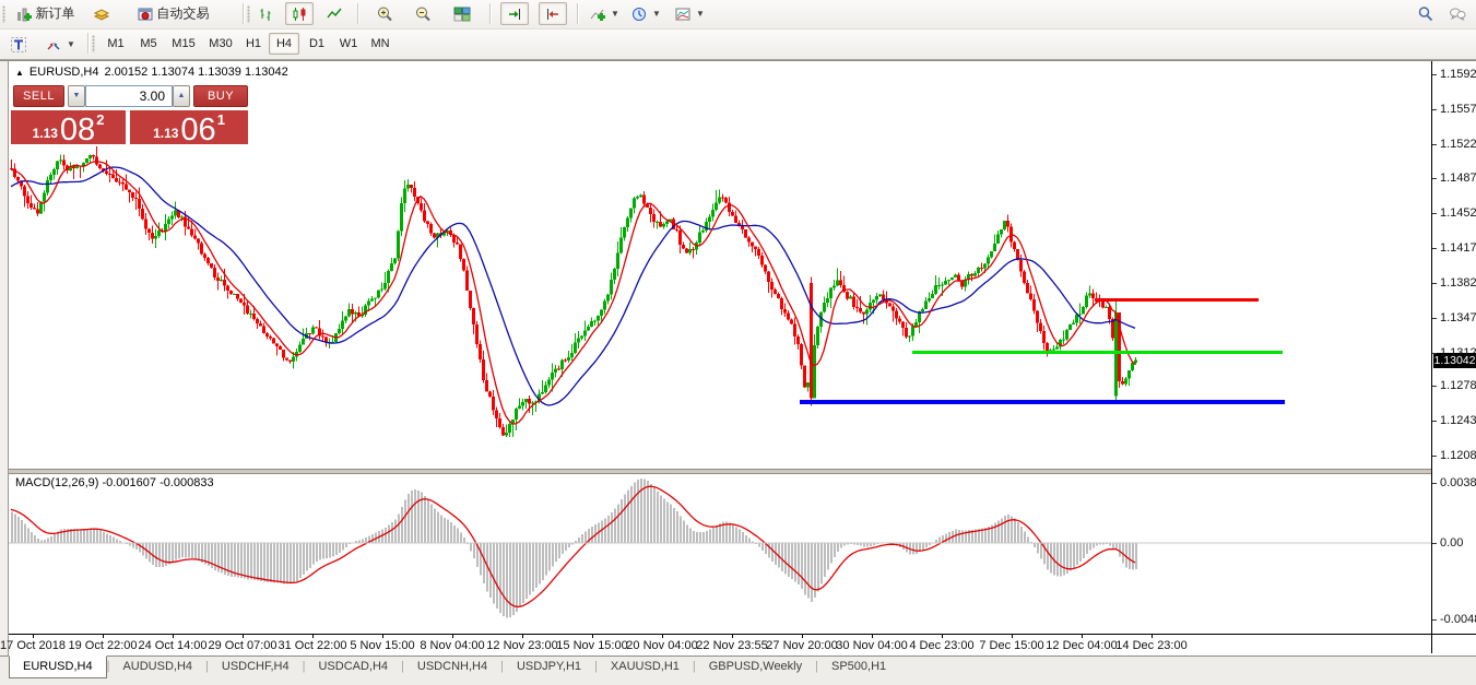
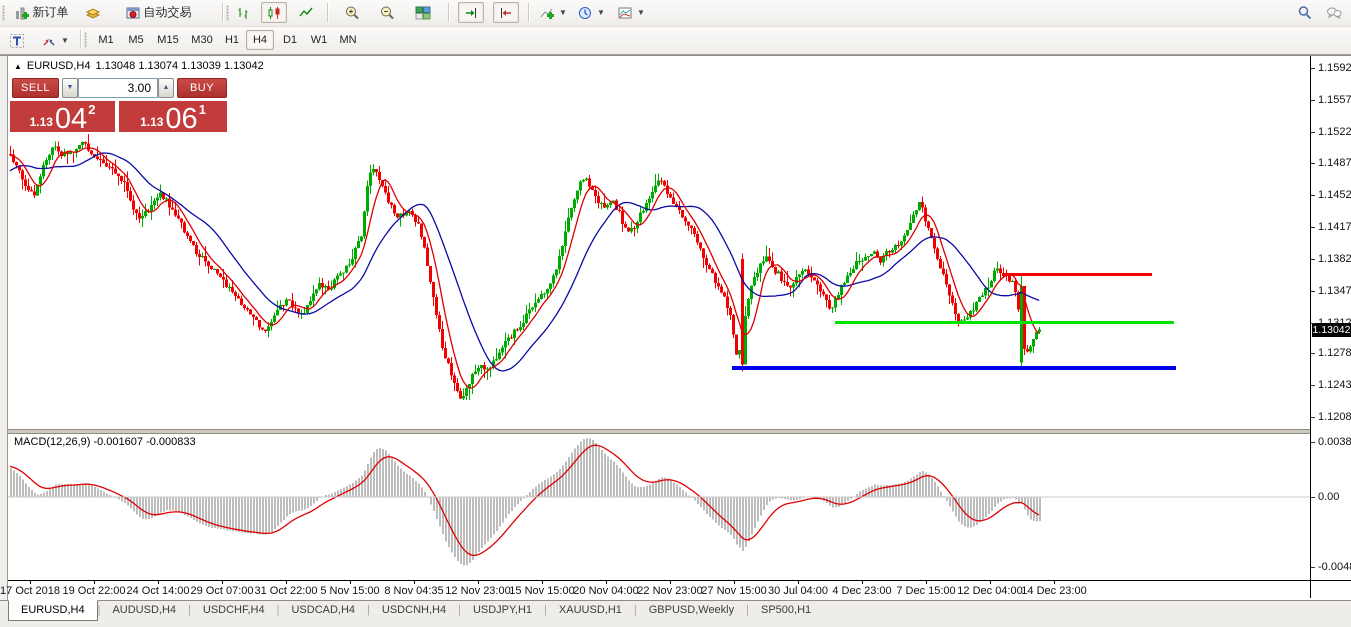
  新订单
  自动交易
  ▼
  ▼
  ▼
  ▼
  M1
  M5
  M15
  M30
  H1
  H4
  D1
  W1
  MN
  17 Oct 2018
  19 Oct 22:00
  24 Oct 14:00
  29 Oct 07:00
  31 Oct 22:00
  5 Nov 15:00
- 8 Nov 04:00
+ 8 Nov 04:35
  12 Nov 23:00
  15 Nov 15:00
  20 Nov 04:00
- 22 Nov 23:55
+ 22 Nov 23:00
- 27 Nov 20:00
+ 27 Nov 15:00
- 30 Nov 04:00
+ 30 Jul 04:00
  4 Dec 23:00
  7 Dec 15:00
  12 Dec 04:00
  14 Dec 23:00
  1.13042
  1.1592
  1.1557
  1.1522
  1.1487
  1.1452
  1.1417
  1.1382
  1.1347
  1.1312
  1.1278
  1.1243
  1.1208
  0.0038
  0.00
  ▲
  EURUSD,H4
- 2.00152 1.13074 1.13039 1.13042
+ 1.13048 1.13074 1.13039 1.13042
  MACD(12,26,9) -0.001607 -0.000833
  SELL
  3.00
  BUY
  1.13
- 08
+ 04
  2
  1.13
  06
  1
  EURUSD,H4
  |
  AUDUSD,H4
  |
  USDCHF,H4
  |
  USDCAD,H4
  |
  USDCNH,H4
  |
  USDJPY,H1
  |
  XAUUSD,H1
  |
  GBPUSD,Weekly
  |
  SP500,H1
